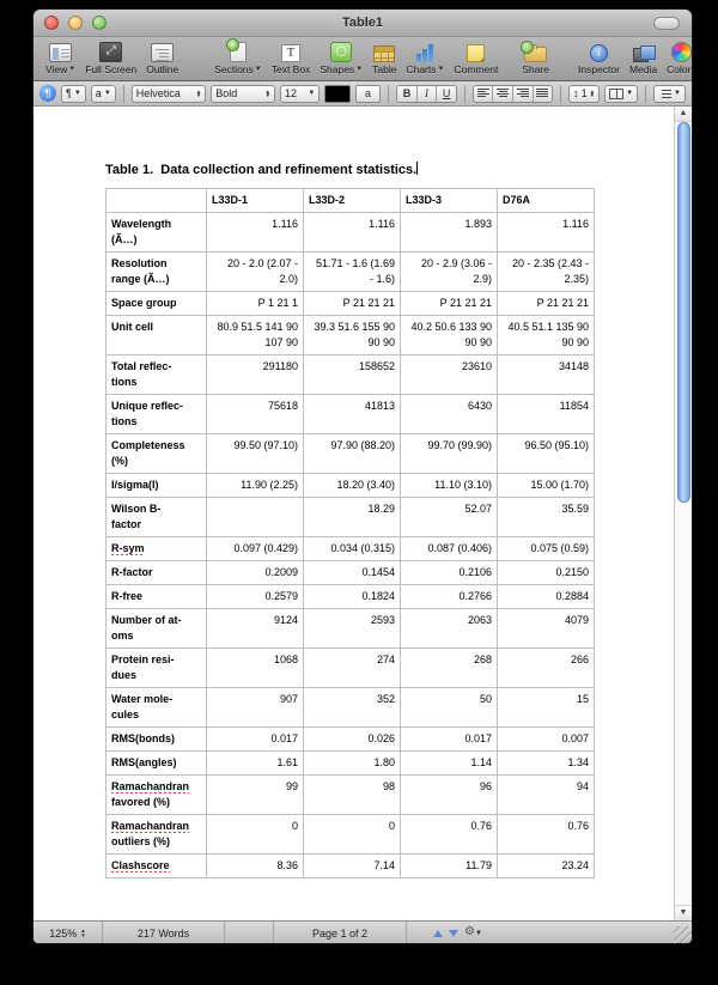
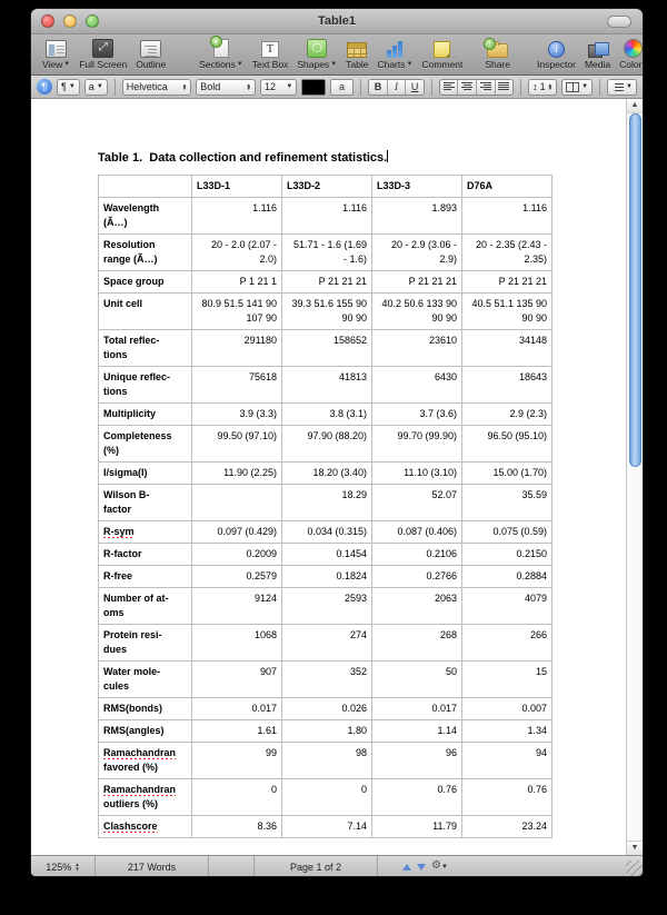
  Table1
  View
  ⤢
  Full Screen
  Outline
  Sections
  T
  Text Box
  ◯
  Shapes
  Table
  Charts
  Comment
  Share
  i
  Inspector
  Media
  Color
  ¶
  ¶
  a
  Helvetica
  Bold
  12
  a
  B
  I
  U
  ↕
  1
  Table 1. Data collection and refinement statistics.
  	L33D-1	L33D-2	L33D-3	D76A
  Wavelength(Ã…)	1.116	1.116	1.893	1.116
  Resolutionrange (Ã…)	20 - 2.0 (2.07 - 2.0)	51.71 - 1.6 (1.69 - 1.6)	20 - 2.9 (3.06 - 2.9)	20 - 2.35 (2.43 - 2.35)
  Space group	P 1 21 1	P 21 21 21	P 21 21 21	P 21 21 21
  Unit cell	80.9 51.5 141 90 107 90	39.3 51.6 155 90 90 90	40.2 50.6 133 90 90 90	40.5 51.1 135 90 90 90
  Total reflec-tions	291180	158652	23610	34148
- Unique reflec-tions	75618	41813	6430	11854
+ Unique reflec-tions	75618	41813	6430	18643
+ Multiplicity	3.9 (3.3)	3.8 (3.1)	3.7 (3.6)	2.9 (2.3)
  Completeness(%)	99.50 (97.10)	97.90 (88.20)	99.70 (99.90)	96.50 (95.10)
  I/sigma(I)	11.90 (2.25)	18.20 (3.40)	11.10 (3.10)	15.00 (1.70)
  Wilson B-factor		18.29	52.07	35.59
  R-sym	0.097 (0.429)	0.034 (0.315)	0.087 (0.406)	0.075 (0.59)
  R-factor	0.2009	0.1454	0.2106	0.2150
  R-free	0.2579	0.1824	0.2766	0.2884
  Number of at-oms	9124	2593	2063	4079
  Protein resi-dues	1068	274	268	266
  Water mole-cules	907	352	50	15
  RMS(bonds)	0.017	0.026	0.017	0.007
  RMS(angles)	1.61	1.80	1.14	1.34
  Ramachandranfavored (%)	99	98	96	94
  Ramachandranoutliers (%)	0	0	0.76	0.76
  Clashscore	8.36	7.14	11.79	23.24
  125%
  217 Words
  Page 1 of 2
